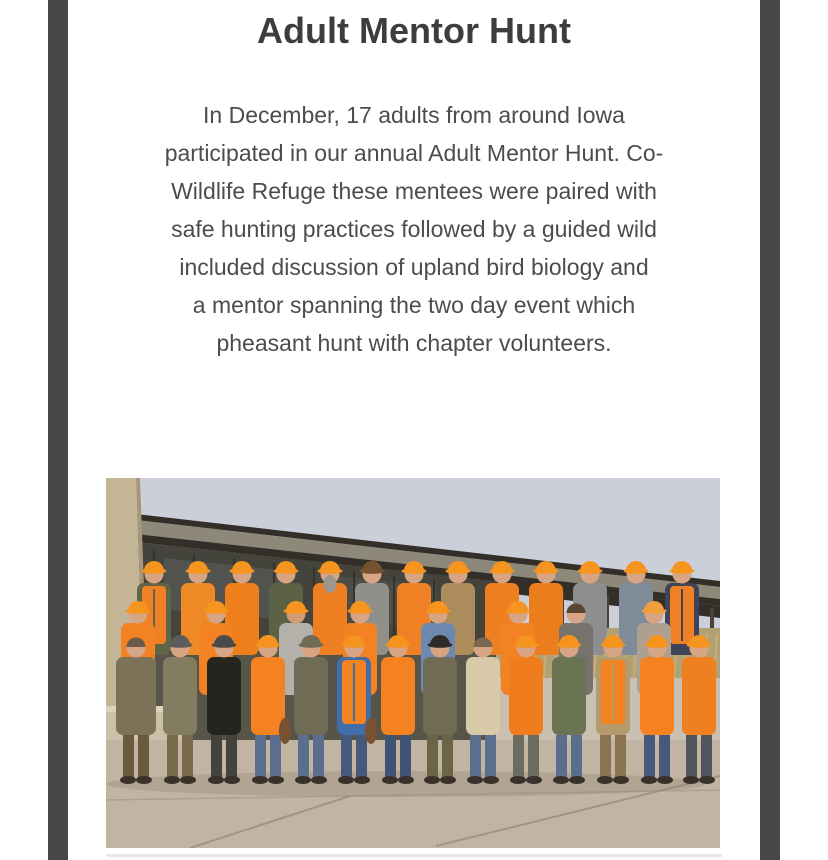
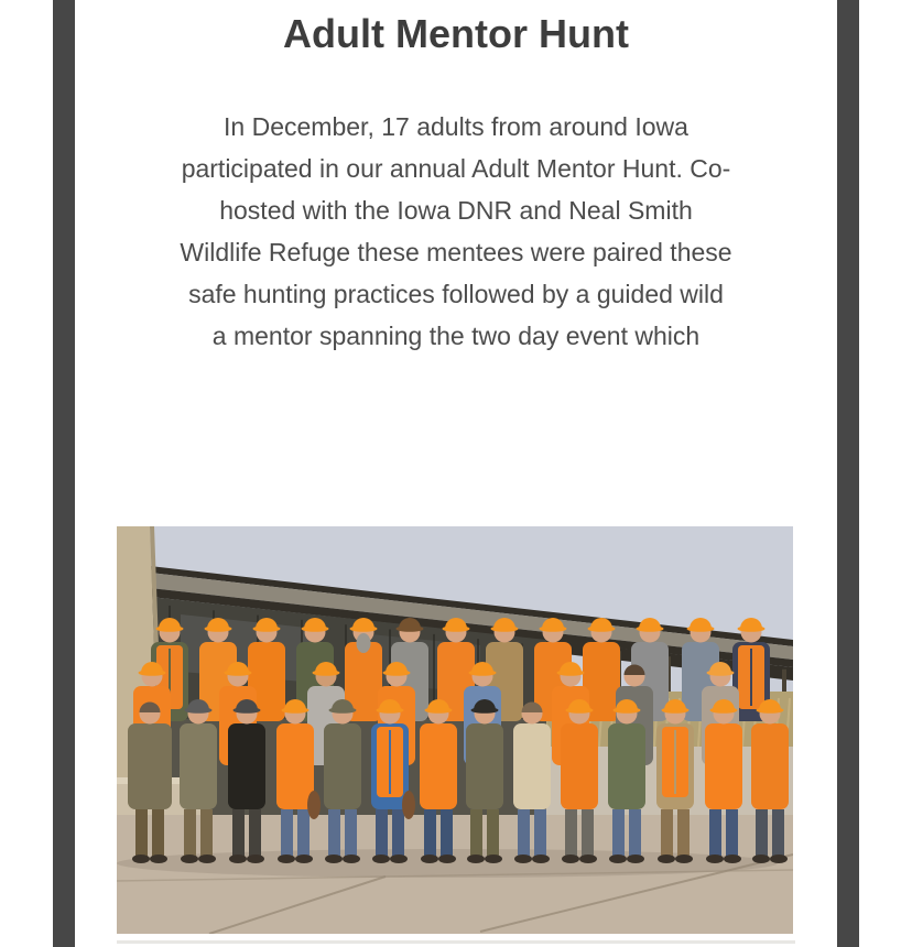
  Adult Mentor Hunt
  In December, 17 adults from around Iowa
  participated in our annual Adult Mentor Hunt. Co-
+ hosted with the Iowa DNR and Neal Smith
- Wildlife Refuge these mentees were paired with
+ Wildlife Refuge these mentees were paired these
  safe hunting practices followed by a guided wild
- included discussion of upland bird biology and
  a mentor spanning the two day event which
- pheasant hunt with chapter volunteers.
